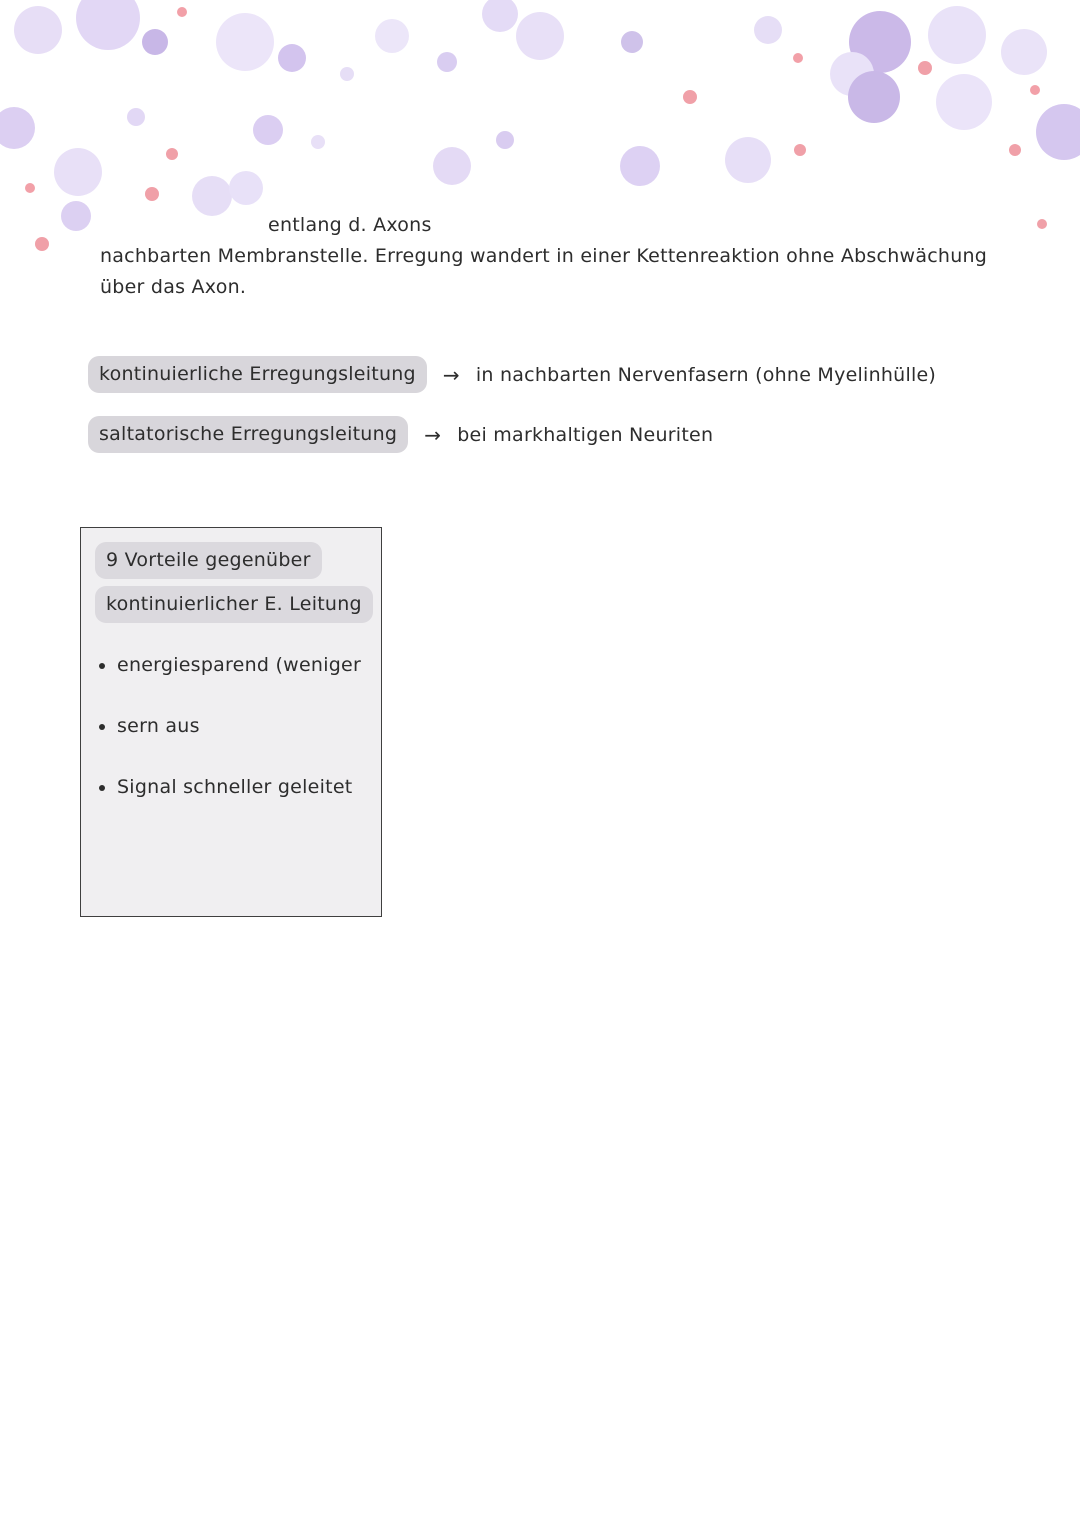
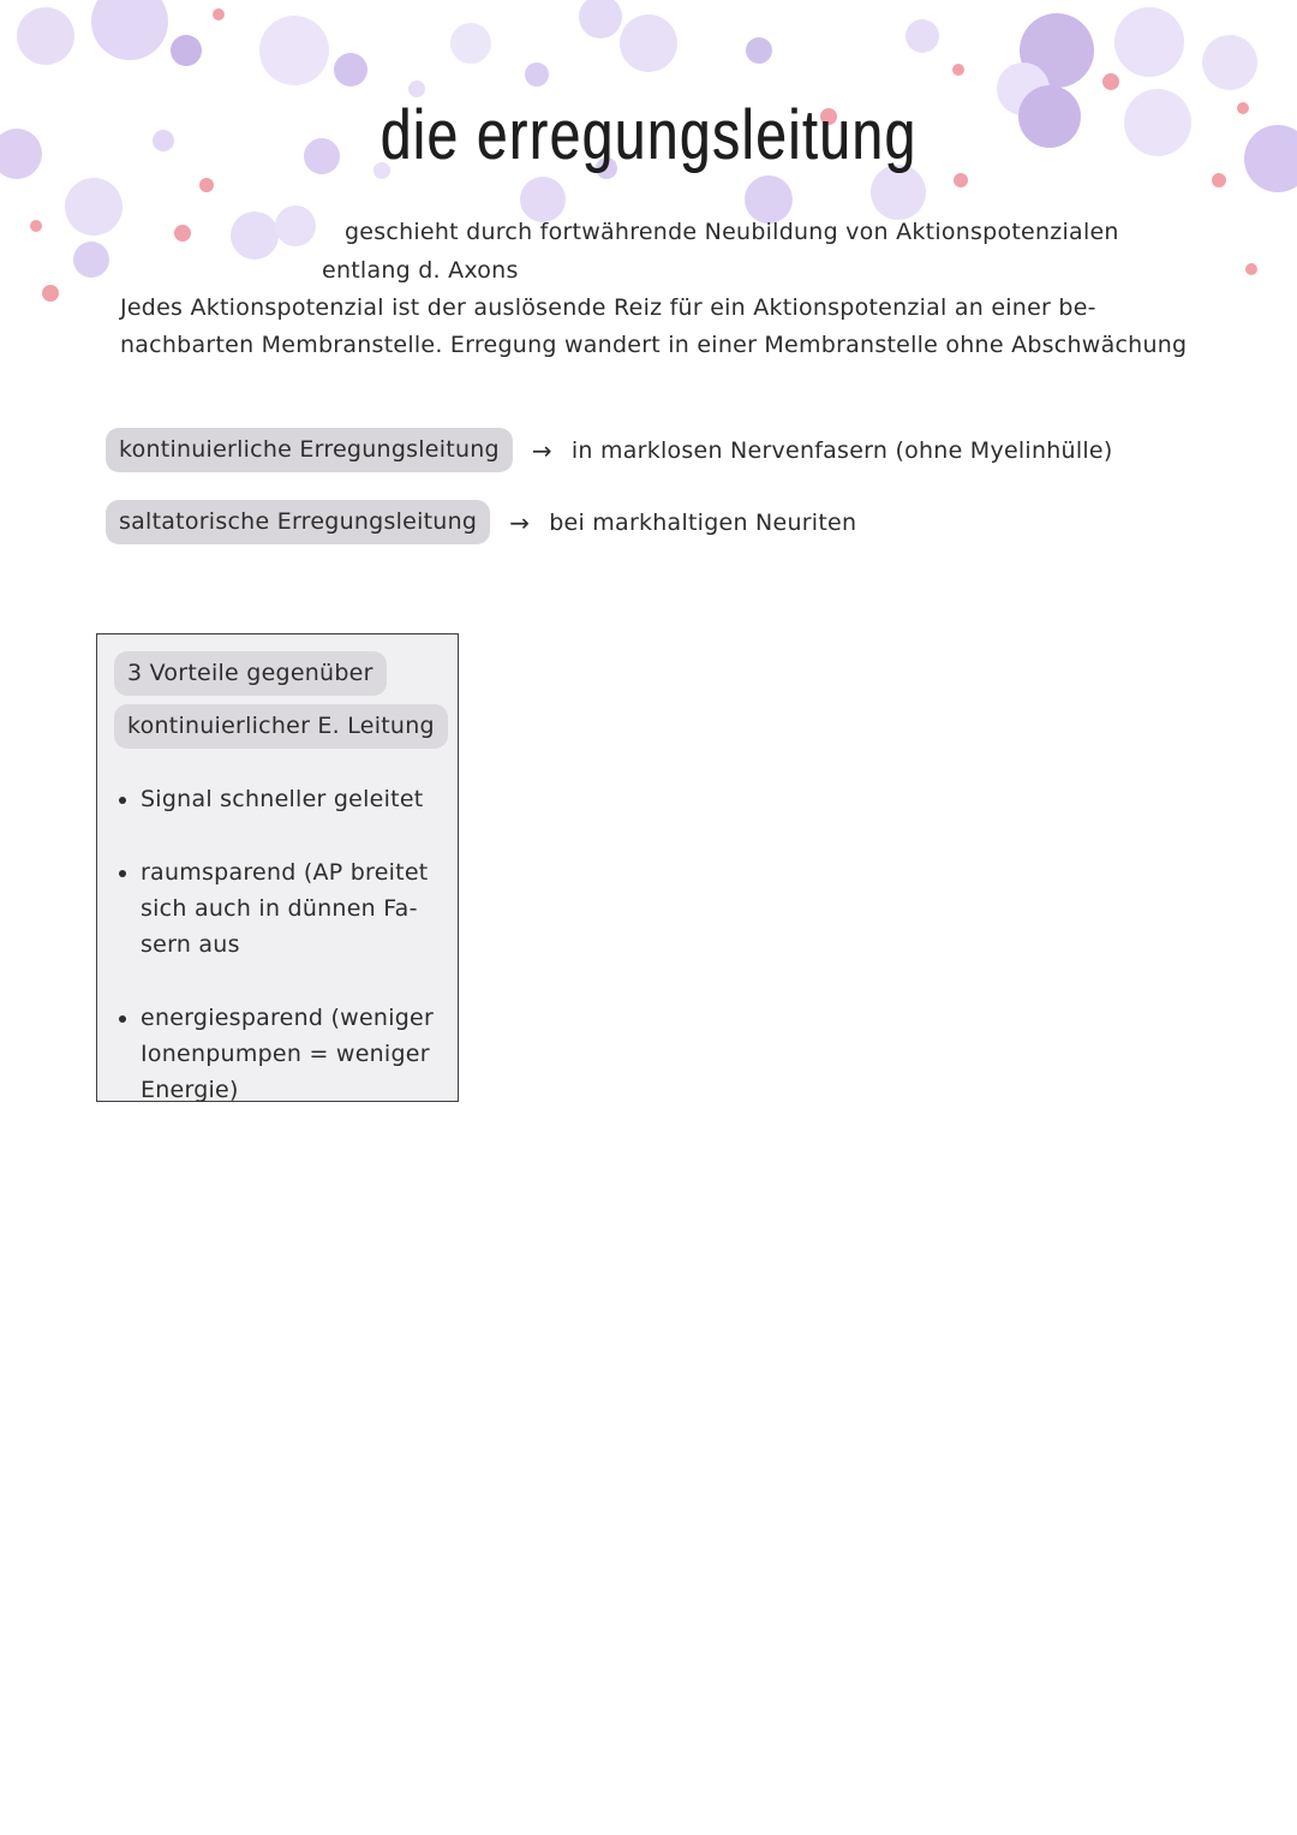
+ die erregungsleitung
+ geschieht durch fortwährende Neubildung von Aktionspotenzialen
  entlang d. Axons
+ Jedes Aktionspotenzial ist der auslösende Reiz für ein Aktionspotenzial an einer be-
- nachbarten Membranstelle. Erregung wandert in einer Kettenreaktion ohne Abschwächung
+ nachbarten Membranstelle. Erregung wandert in einer Membranstelle ohne Abschwächung
- über das Axon.
  kontinuierliche Erregungsleitung
  →
- in nachbarten Nervenfasern (ohne Myelinhülle)
+ in marklosen Nervenfasern (ohne Myelinhülle)
  saltatorische Erregungsleitung
  →
  bei markhaltigen Neuriten
- 9 Vorteile gegenüber
+ 3 Vorteile gegenüber
  kontinuierlicher E. Leitung
- energiesparend (weniger
+ Signal schneller geleitet
+ raumsparend (AP breitet
+ sich auch in dünnen Fa-
  sern aus
- Signal schneller geleitet
+ energiesparend (weniger
+ Ionenpumpen = weniger
+ Energie)
